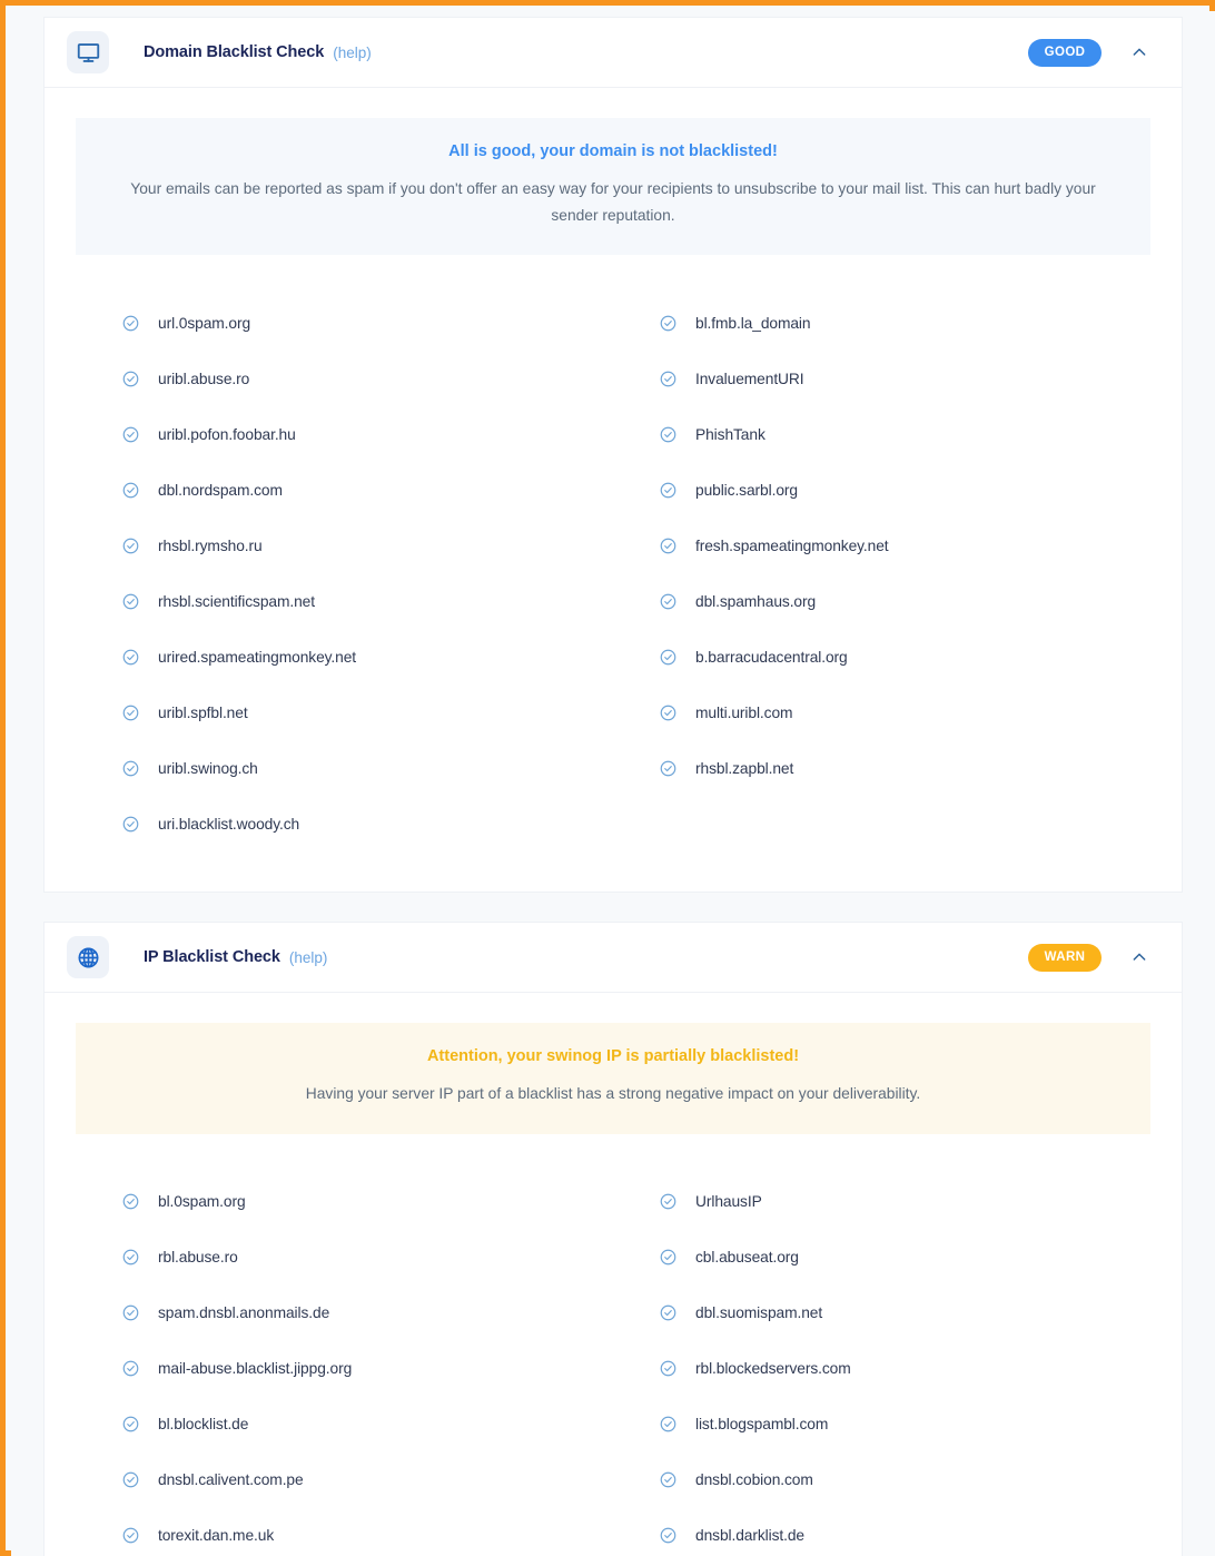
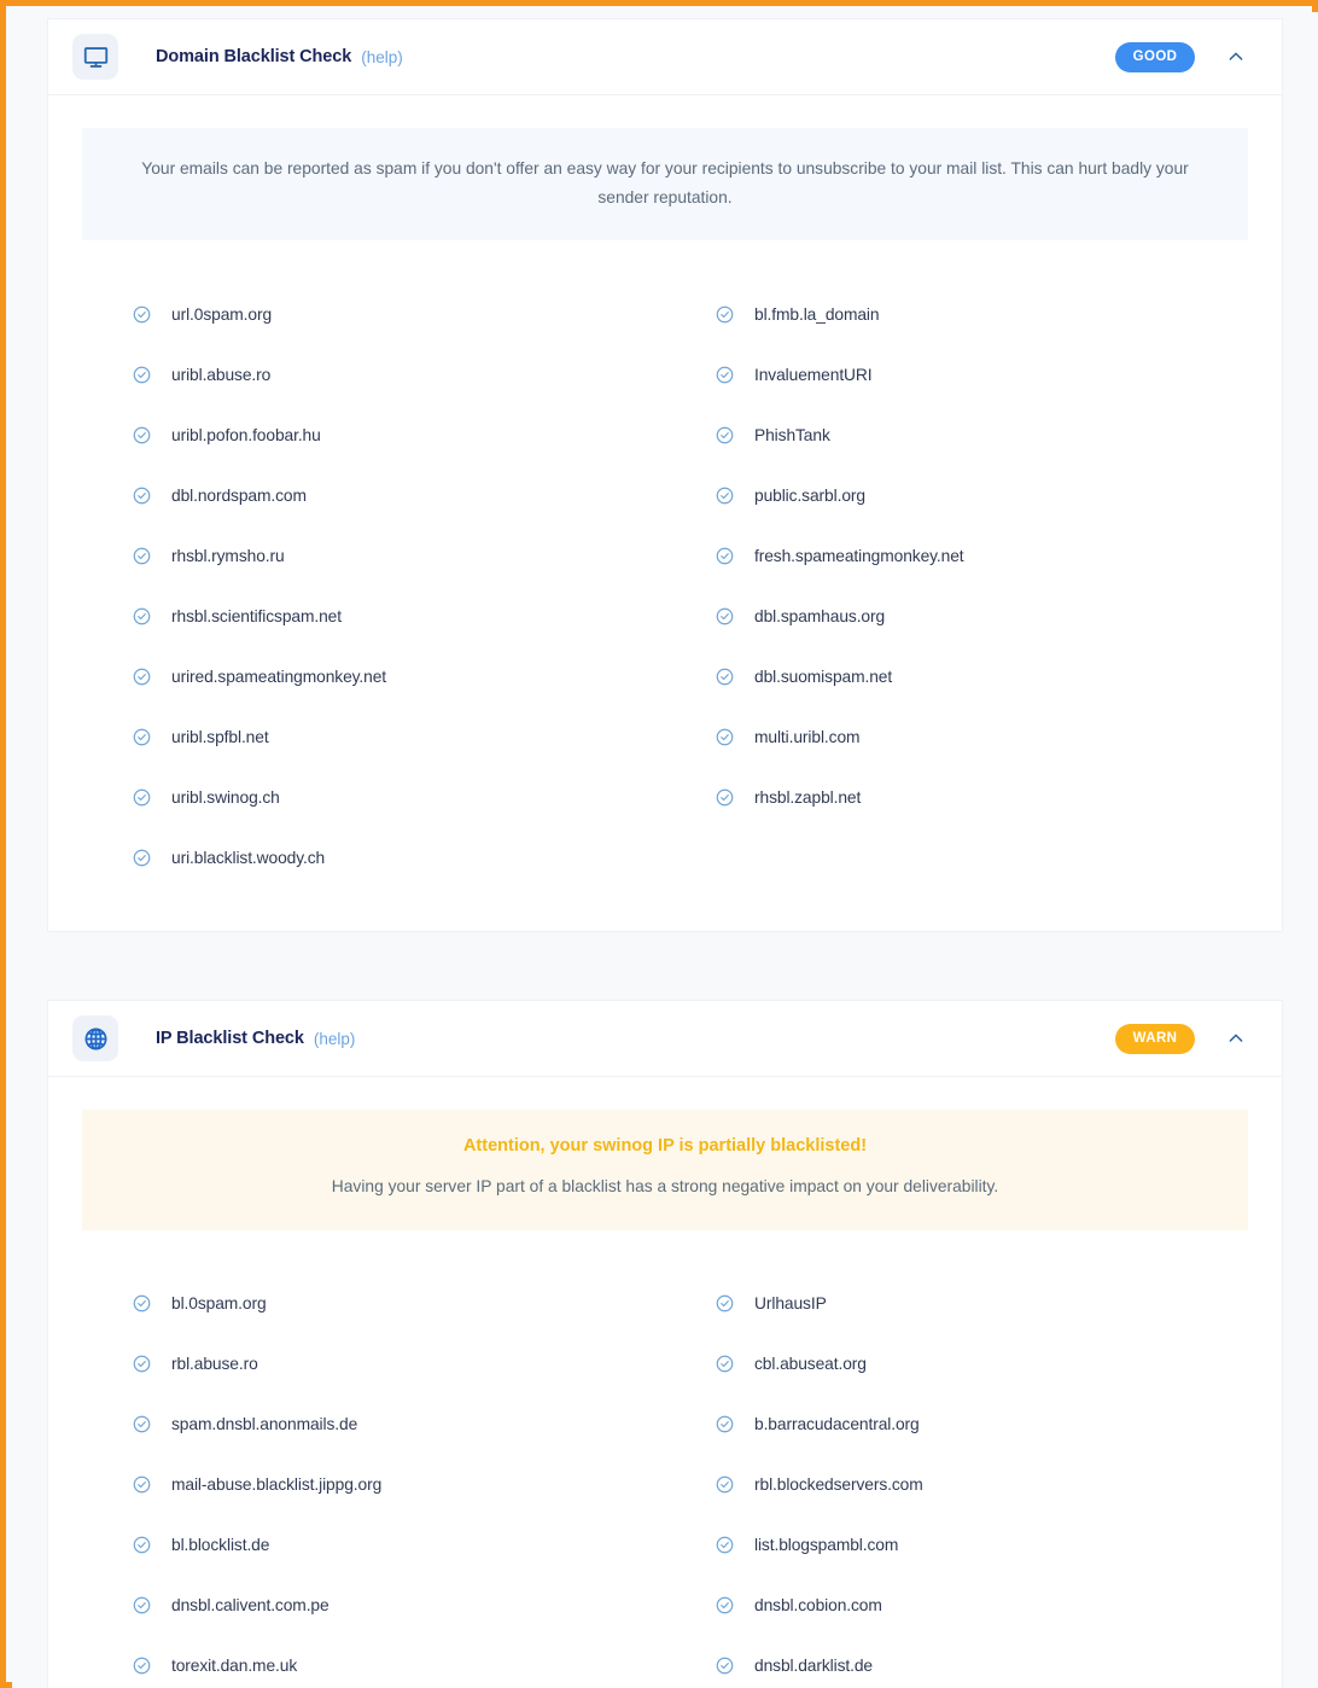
  Domain Blacklist Check
  (help)
  GOOD
- All is good, your domain is not blacklisted!
  Your emails can be reported as spam if you don't offer an easy way for your recipients to unsubscribe to your mail list. This can hurt badly your sender reputation.
  url.0spam.org
  uribl.abuse.ro
  uribl.pofon.foobar.hu
  dbl.nordspam.com
  rhsbl.rymsho.ru
  rhsbl.scientificspam.net
  urired.spameatingmonkey.net
  uribl.spfbl.net
  uribl.swinog.ch
  uri.blacklist.woody.ch
  bl.fmb.la_domain
  InvaluementURI
  PhishTank
  public.sarbl.org
  fresh.spameatingmonkey.net
  dbl.spamhaus.org
- b.barracudacentral.org
+ dbl.suomispam.net
  multi.uribl.com
  rhsbl.zapbl.net
  IP Blacklist Check
  (help)
  WARN
  Attention, your swinog IP is partially blacklisted!
  Having your server IP part of a blacklist has a strong negative impact on your deliverability.
  bl.0spam.org
  rbl.abuse.ro
  spam.dnsbl.anonmails.de
  mail-abuse.blacklist.jippg.org
  bl.blocklist.de
  dnsbl.calivent.com.pe
  torexit.dan.me.uk
  UrlhausIP
  cbl.abuseat.org
- dbl.suomispam.net
+ b.barracudacentral.org
  rbl.blockedservers.com
  list.blogspambl.com
  dnsbl.cobion.com
  dnsbl.darklist.de
